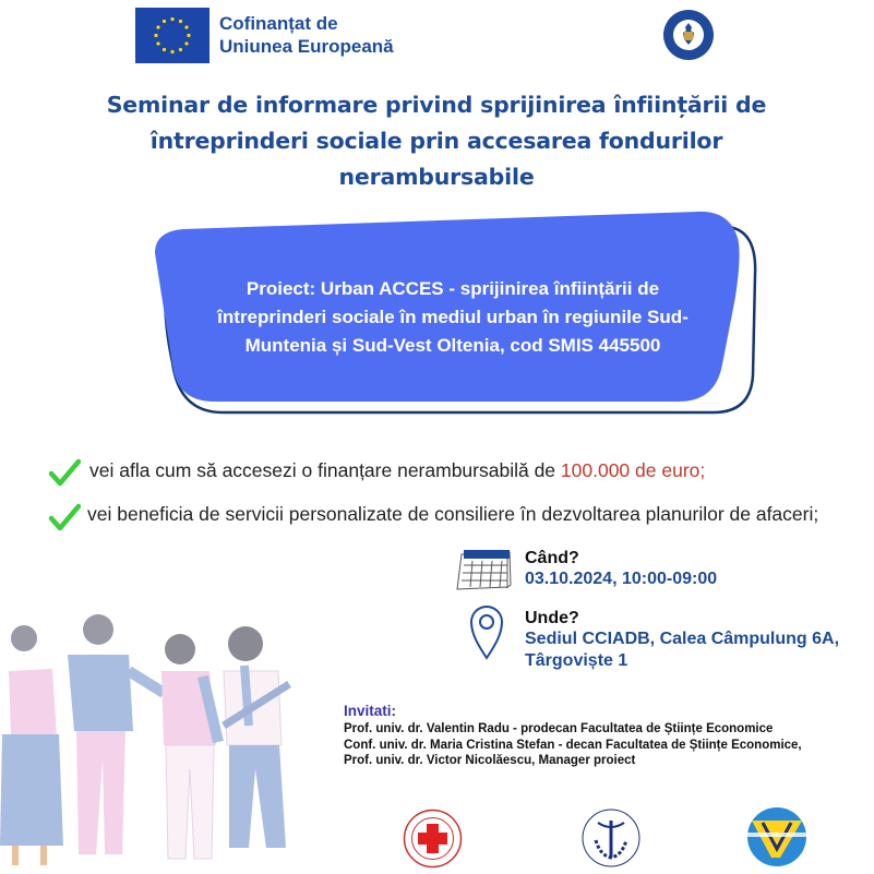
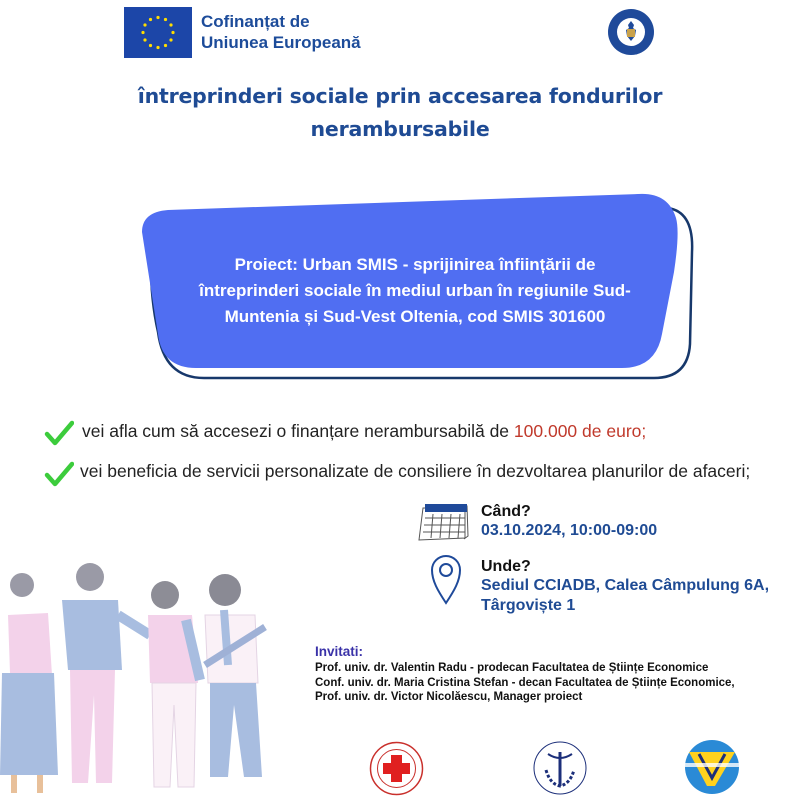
  Cofinanțat de
  Uniunea Europeană
- Seminar de informare privind sprijinirea înființării de
  întreprinderi sociale prin accesarea fondurilor
  nerambursabile
- Proiect: Urban ACCES - sprijinirea înființării de
+ Proiect: Urban SMIS - sprijinirea înființării de
  întreprinderi sociale în mediul urban în regiunile Sud-
- Muntenia și Sud-Vest Oltenia, cod SMIS 445500
+ Muntenia și Sud-Vest Oltenia, cod SMIS 301600
  vei afla cum să accesezi o finanțare nerambursabilă de 100.000 de euro;
  vei beneficia de servicii personalizate de consiliere în dezvoltarea planurilor de afaceri;
  Când?
  03.10.2024, 10:00-09:00
  Unde?
  Sediul CCIADB, Calea Câmpulung 6A,
  Târgoviște 1
  Invitati:
  Prof. univ. dr. Valentin Radu - prodecan Facultatea de Științe Economice
  Conf. univ. dr. Maria Cristina Stefan - decan Facultatea de Științe Economice,
  Prof. univ. dr. Victor Nicolăescu, Manager proiect
